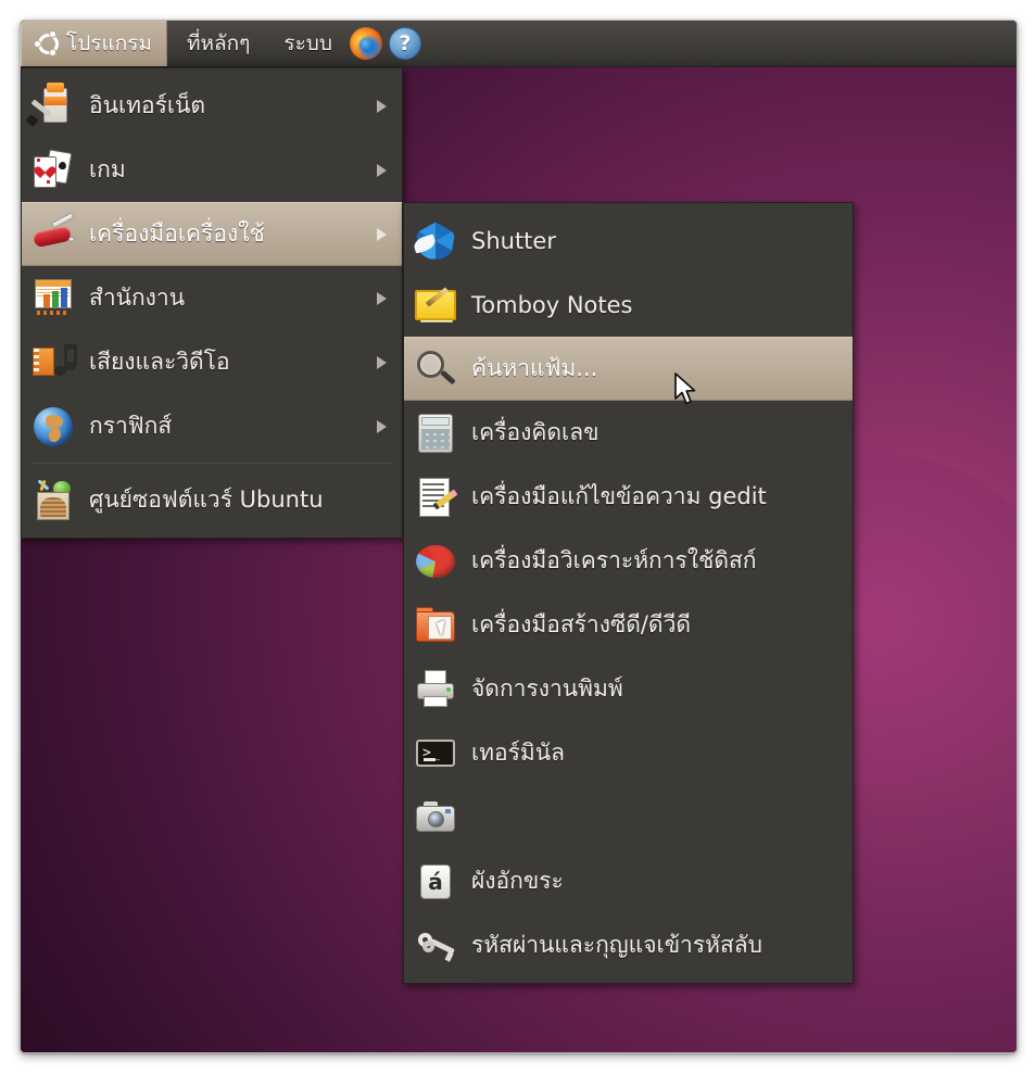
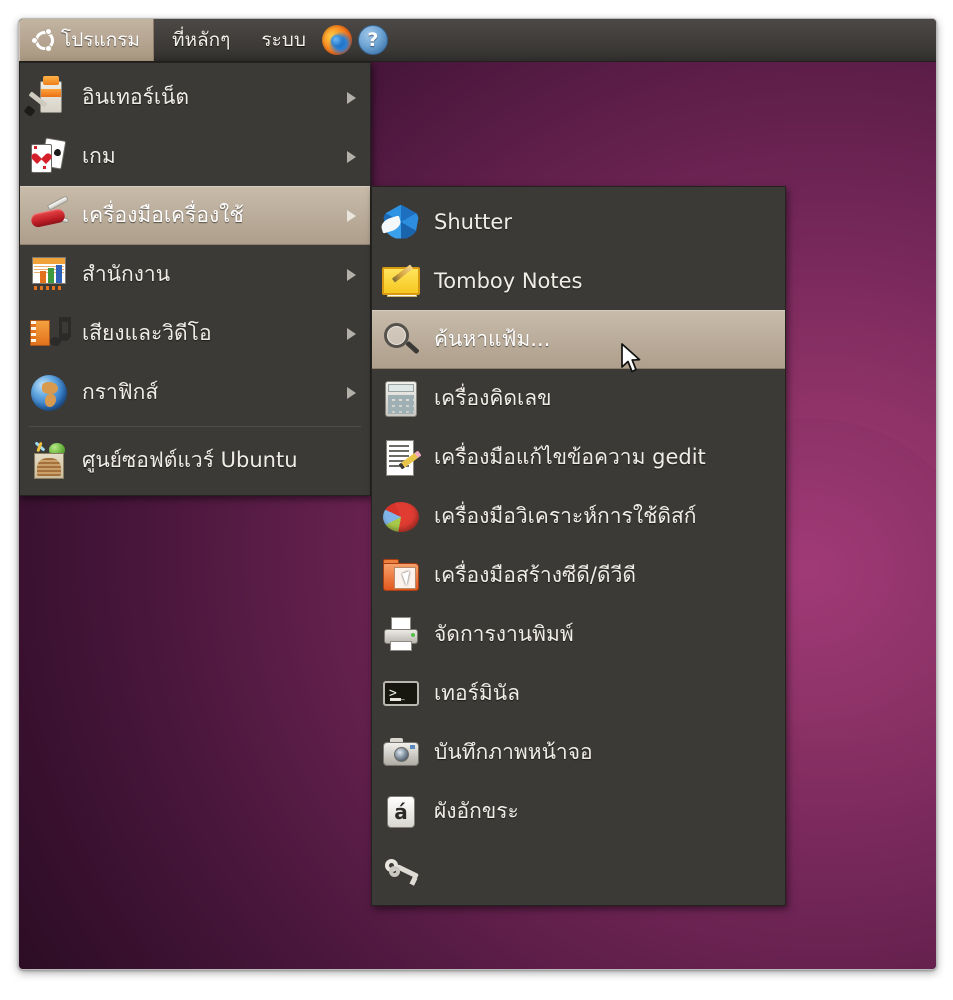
  โปรแกรม
  ที่หลักๆ
  ระบบ
  ?
  อินเทอร์เน็ต
  เกม
  เครื่องมือเครื่องใช้
  สำนักงาน
  เสียงและวิดีโอ
  กราฟิกส์
  ศูนย์ซอฟต์แวร์ Ubuntu
  Shutter
  Tomboy Notes
  ค้นหาแฟ้ม...
  เครื่องคิดเลข
  เครื่องมือแก้ไขข้อความ gedit
  เครื่องมือวิเคราะห์การใช้ดิสก์
  เครื่องมือสร้างซีดี/ดีวีดี
  จัดการงานพิมพ์
  >_
  เทอร์มินัล
+ บันทึกภาพหน้าจอ
  á
  ผังอักขระ
- รหัสผ่านและกุญแจเข้ารหัสลับ
